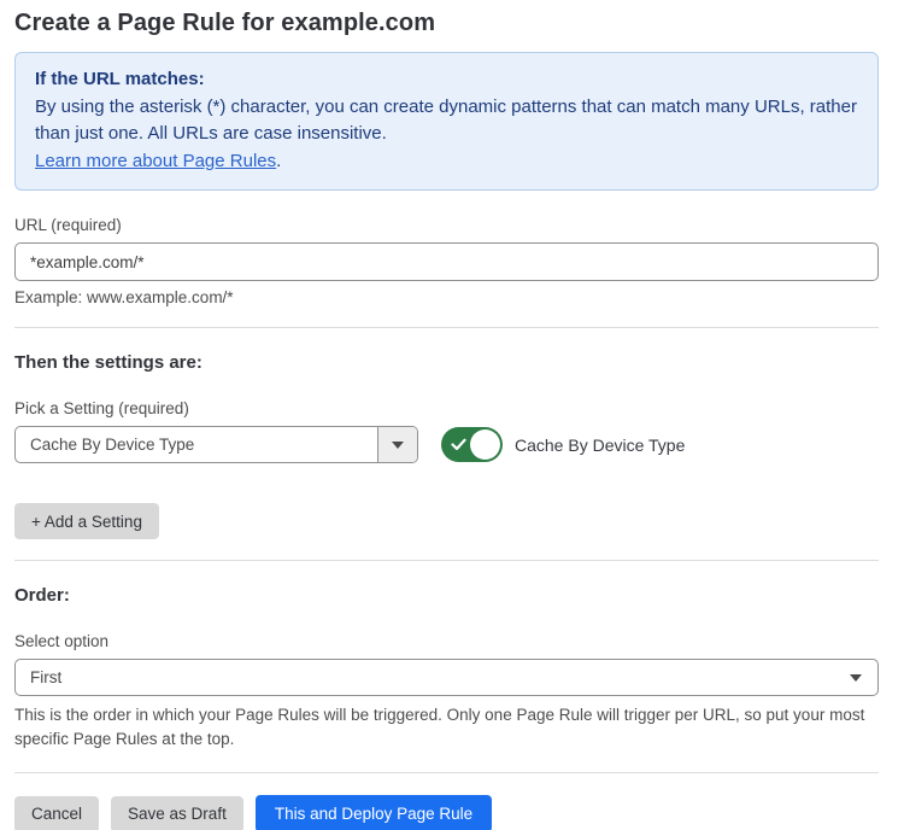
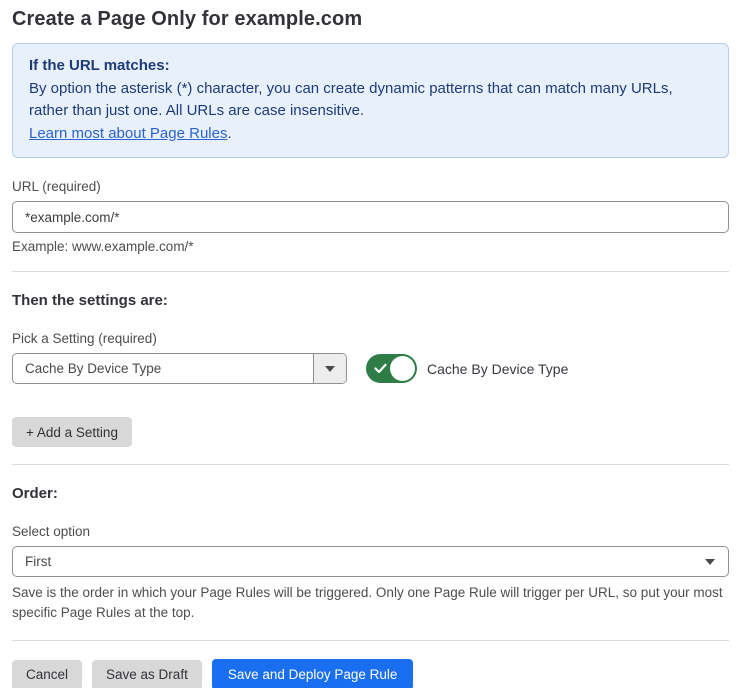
- Create a Page Rule for example.com
+ Create a Page Only for example.com
  If the URL matches:
- By using the asterisk (*) character, you can create dynamic patterns that can match many URLs, rather than just one. All URLs are case insensitive.
+ By option the asterisk (*) character, you can create dynamic patterns that can match many URLs, rather than just one. All URLs are case insensitive.
- Learn more about Page Rules.
+ Learn most about Page Rules.
  URL (required)
  *example.com/*
  Example: www.example.com/*
  Then the settings are:
  Pick a Setting (required)
  Cache By Device Type
  Cache By Device Type
  + Add a Setting
  Order:
  Select option
  First
- This is the order in which your Page Rules will be triggered. Only one Page Rule will trigger per URL, so put your most specific Page Rules at the top.
+ Save is the order in which your Page Rules will be triggered. Only one Page Rule will trigger per URL, so put your most specific Page Rules at the top.
  Cancel
  Save as Draft
- This and Deploy Page Rule
+ Save and Deploy Page Rule
